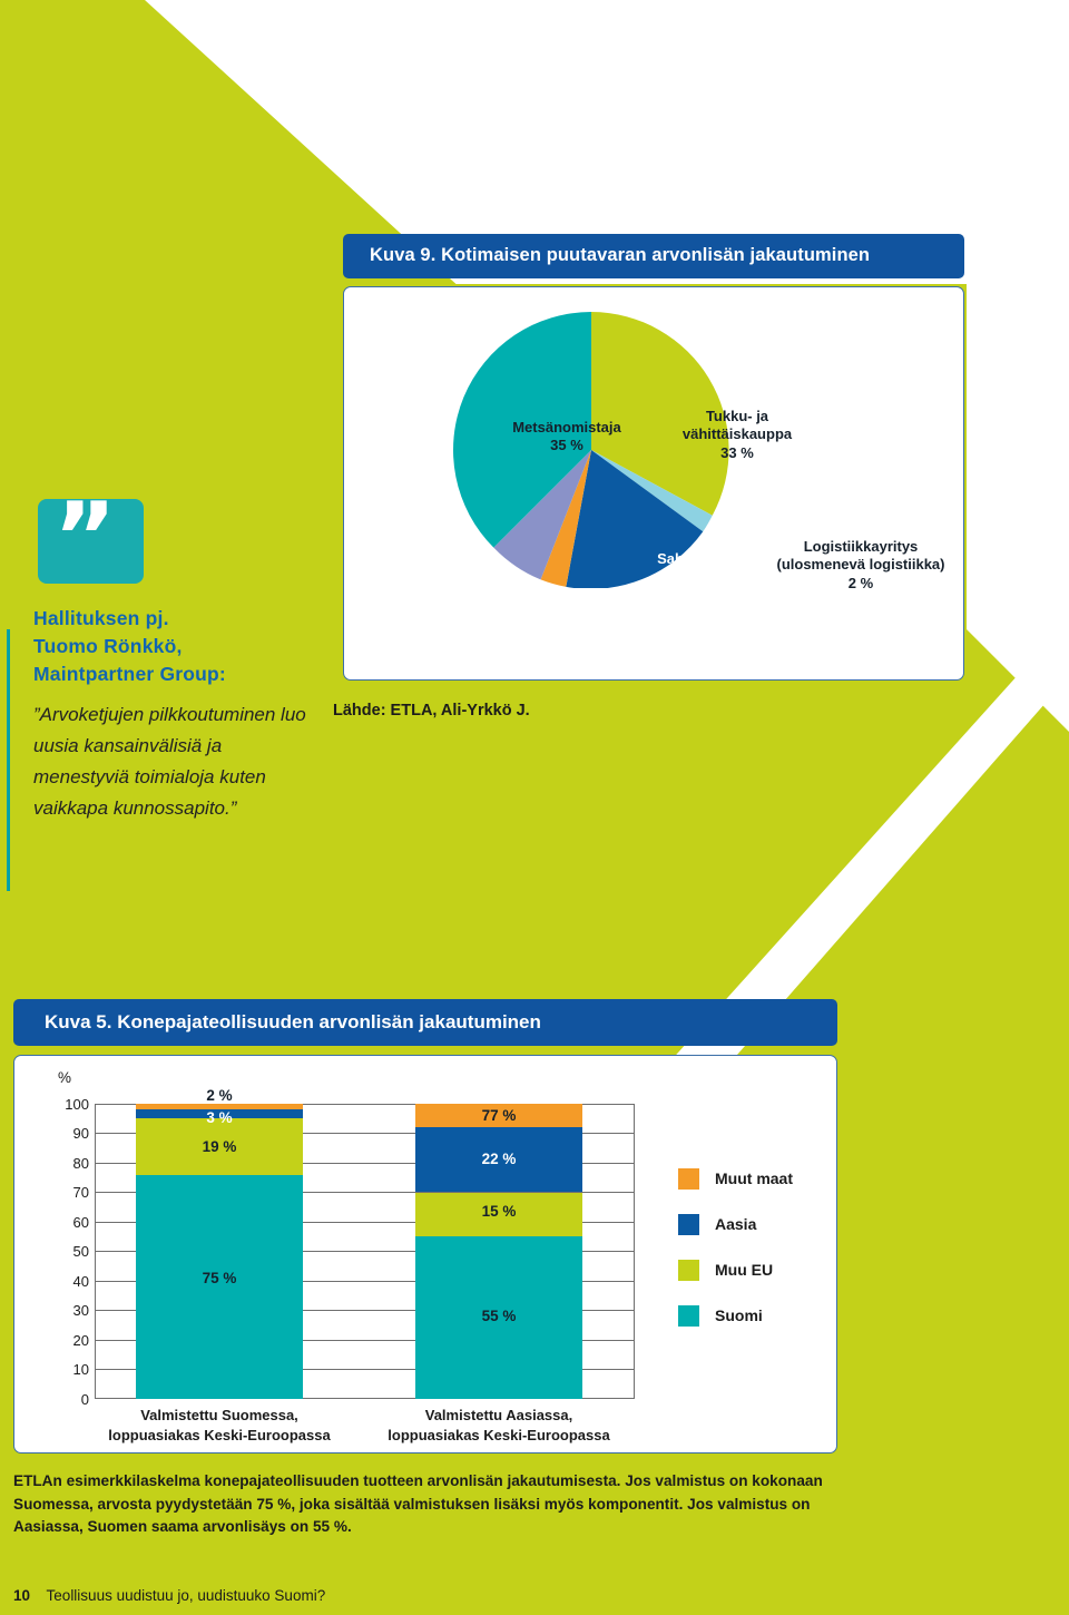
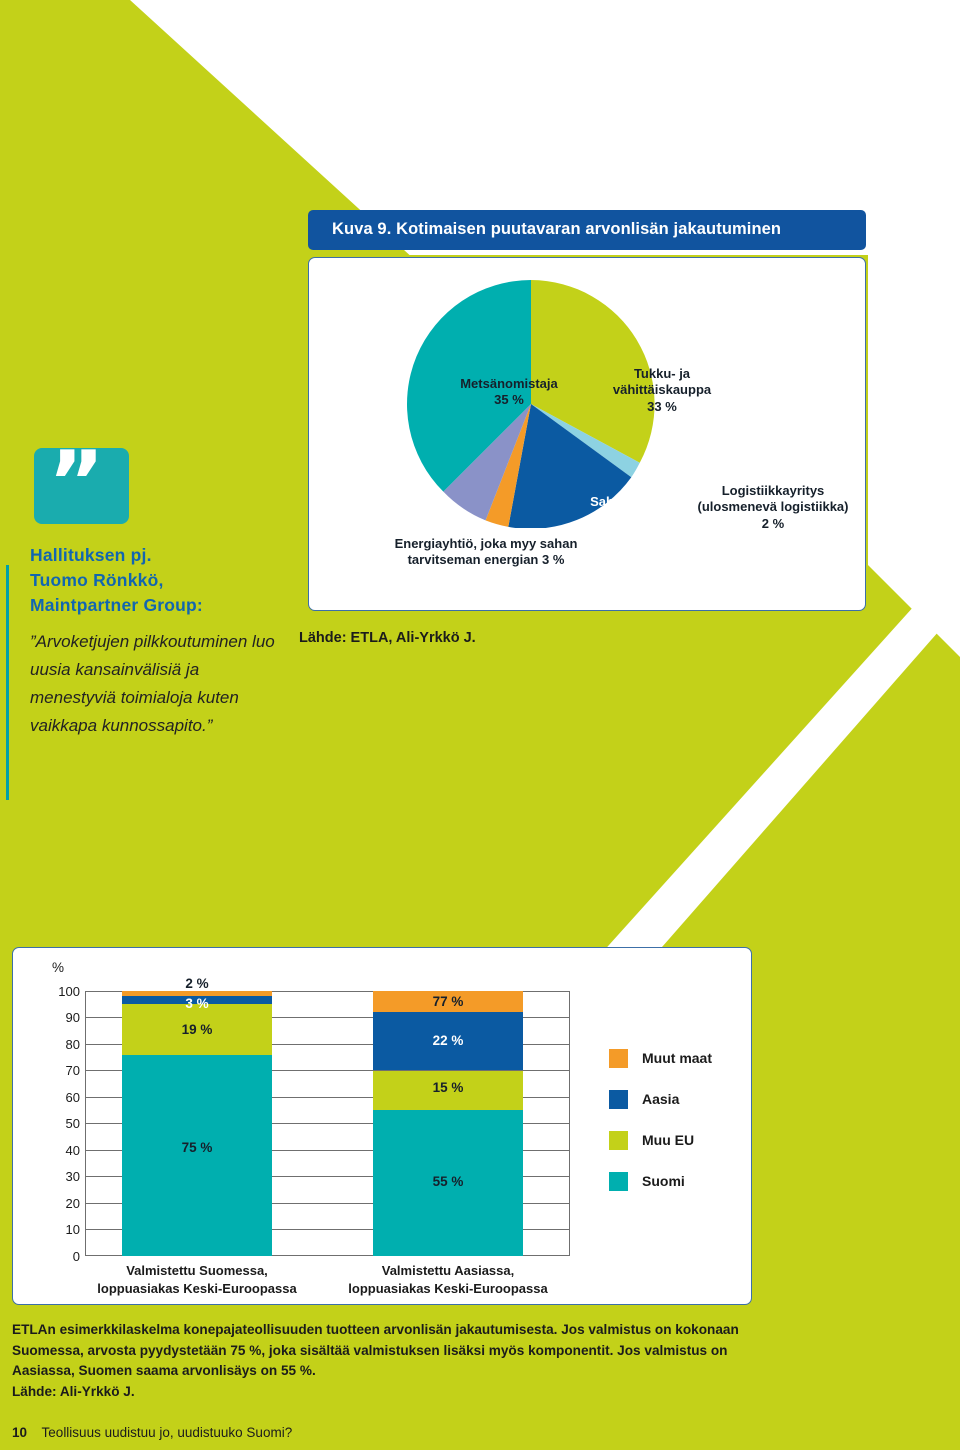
  Kuva 9. Kotimaisen puutavaran arvonlisän jakautuminen
  Metsänomistaja
  35 %
  Tukku- ja
  vähittäiskauppa
  33 %
  Sahaajayritys
+ Energiayhtiö, joka myy sahan
+ tarvitseman energian 3 %
  Logistiikkayritys
  (ulosmenevä logistiikka)
  2 %
  Lähde: ETLA, Ali-Yrkkö J.
  ”
  Hallituksen pj.
  Tuomo Rönkkö,
  Maintpartner Group:
  ”Arvoketjujen pilkkoutuminen luo uusia kansainvälisiä ja menestyviä toimialoja kuten vaikkapa kunnossapito.”
- Kuva 5. Konepajateollisuuden arvonlisän jakautuminen
  %
  100
  90
  80
  70
  60
  50
  40
  30
  20
  10
  0
  2 %
  3 %
  19 %
  75 %
  77 %
  22 %
  15 %
  55 %
  Valmistettu Suomessa,
  loppuasiakas Keski-Euroopassa
  Valmistettu Aasiassa,
  loppuasiakas Keski-Euroopassa
  Muut maat
  Aasia
  Muu EU
  Suomi
  ETLAn esimerkkilaskelma konepajateollisuuden tuotteen arvonlisän jakautumisesta. Jos valmistus on kokonaan Suomessa, arvosta pyydystetään 75 %, joka sisältää valmistuksen lisäksi myös komponentit. Jos valmistus on Aasiassa, Suomen saama arvonlisäys on 55 %.
+ Lähde: Ali-Yrkkö J.
  10 Teollisuus uudistuu jo, uudistuuko Suomi?
